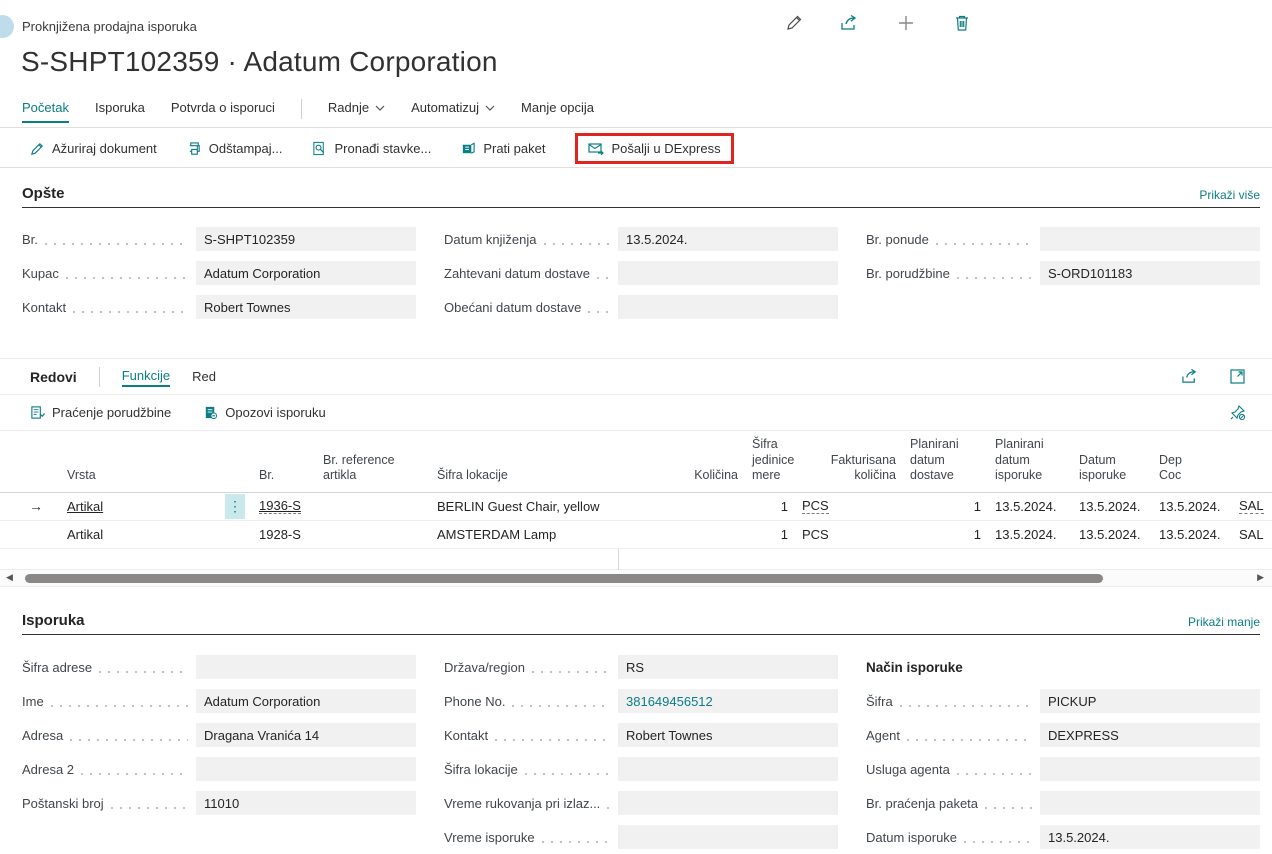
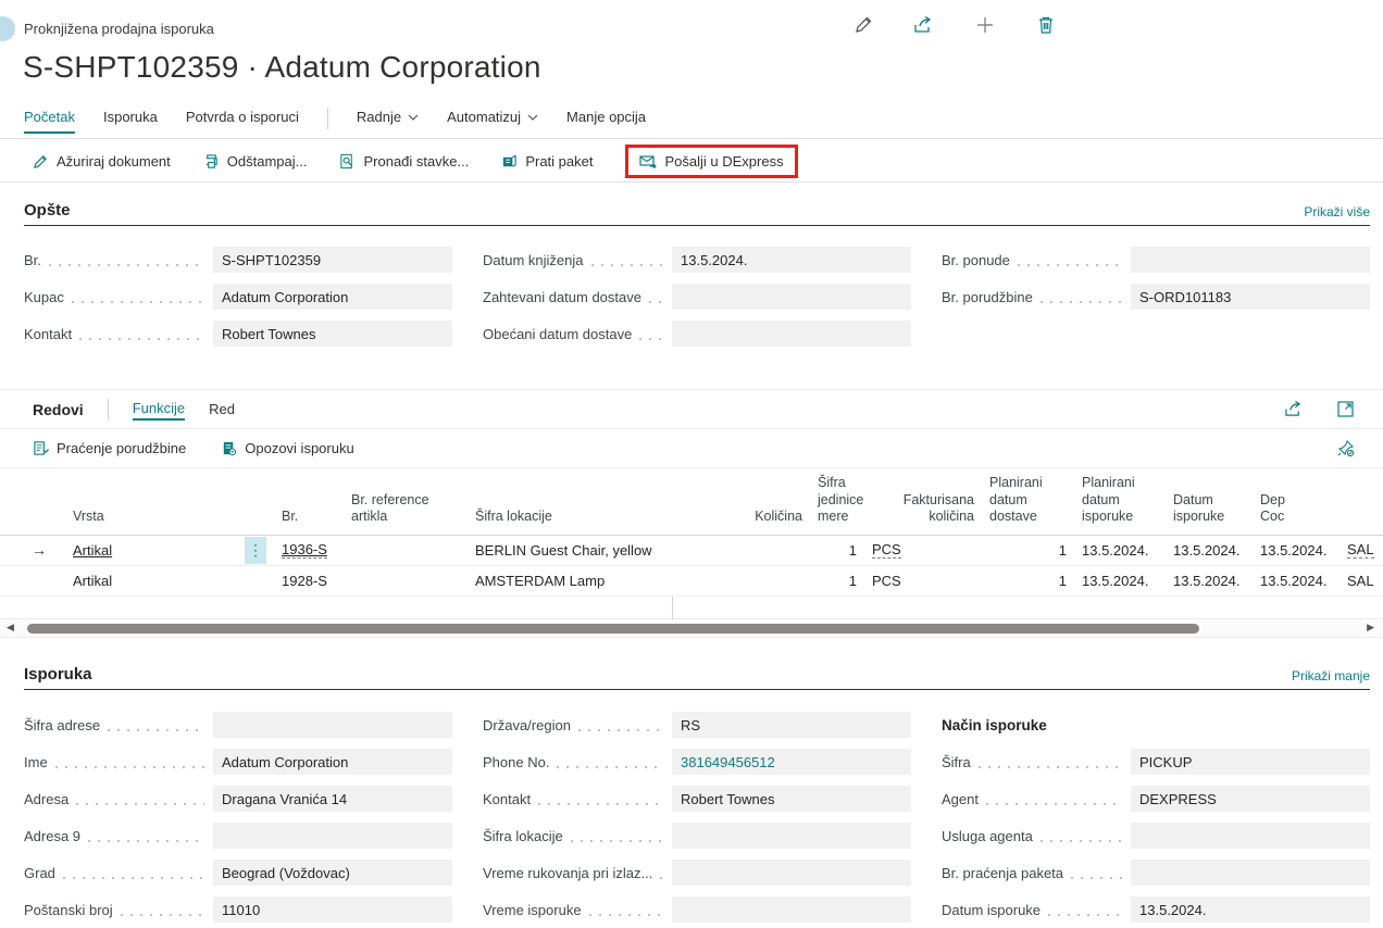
  Proknjižena prodajna isporuka
  S-SHPT102359 · Adatum Corporation
  Početak
  Isporuka
  Potvrda o isporuci
  Radnje
  Automatizuj
  Manje opcija
  Ažuriraj dokument
  Odštampaj...
  Pronađi stavke...
  Prati paket
  Pošalji u DExpress
  Opšte
  Prikaži više
  Br.
  S-SHPT102359
  Kupac
  Adatum Corporation
  Kontakt
  Robert Townes
  Datum knjiženja
  13.5.2024.
  Zahtevani datum dostave
  Obećani datum dostave
  Br. ponude
  Br. porudžbine
  S-ORD101183
  Redovi
  Funkcije
  Red
  Praćenje porudžbine
  Opozovi isporuku
  Vrsta
  Br.
  Br. reference artikla
  Šifra lokacije
  Količina
  Šifra jedinice mere
  Fakturisana količina
  Planirani datum dostave
  Planirani datum isporuke
  Datum isporuke
  Dep
  Coc
  →
  Artikal
  ⋮
  1936-S
  BERLIN Guest Chair, yellow
  1
  PCS
  1
  13.5.2024.
  13.5.2024.
  13.5.2024.
  SAL
  Artikal
  1928-S
  AMSTERDAM Lamp
  1
  PCS
  1
  13.5.2024.
  13.5.2024.
  13.5.2024.
  SAL
  ◀
  ▶
  Isporuka
  Prikaži manje
  Šifra adrese
  Ime
  Adatum Corporation
  Adresa
  Dragana Vranića 14
- Adresa 2
+ Adresa 9
+ Grad
+ Beograd (Voždovac)
  Poštanski broj
  11010
  Država/region
  RS
  Phone No.
  381649456512
  Kontakt
  Robert Townes
  Šifra lokacije
  Vreme rukovanja pri izlaz...
  Vreme isporuke
  Način isporuke
  Šifra
  PICKUP
  Agent
  DEXPRESS
  Usluga agenta
  Br. praćenja paketa
  Datum isporuke
  13.5.2024.
